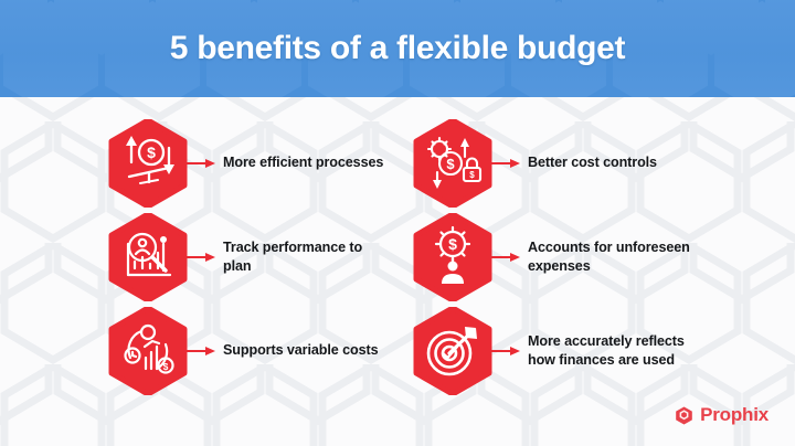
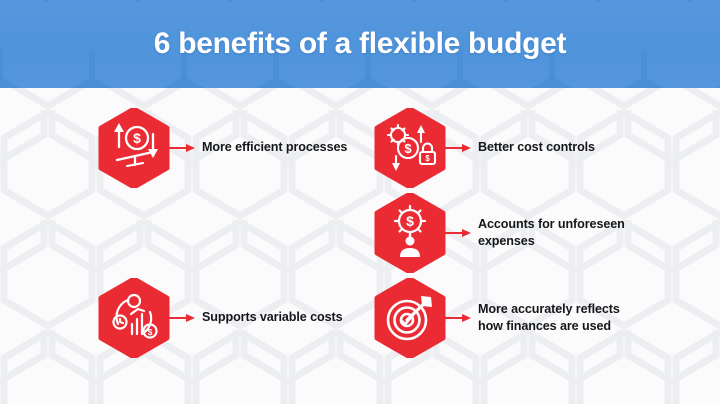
- 5 benefits of a flexible budget
+ 6 benefits of a flexible budget
  $
  More efficient processes
- Track performance to plan
  $
  Supports variable costs
  $
  $
  Better cost controls
  $
  Accounts for unforeseen expenses
  More accurately reflects how finances are used
- Prophix
